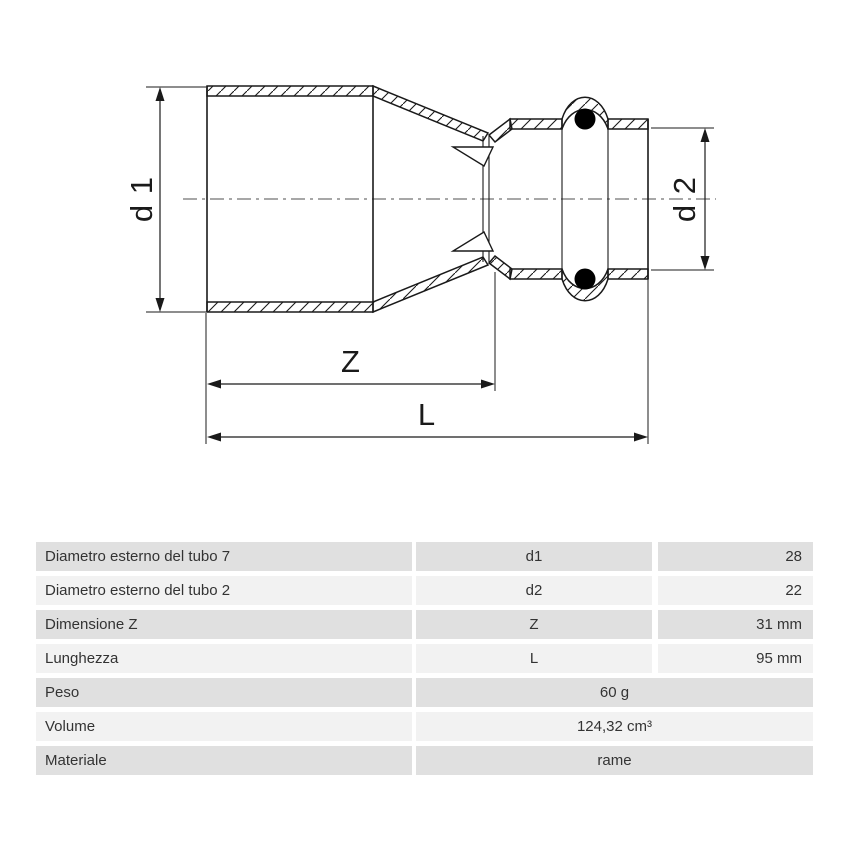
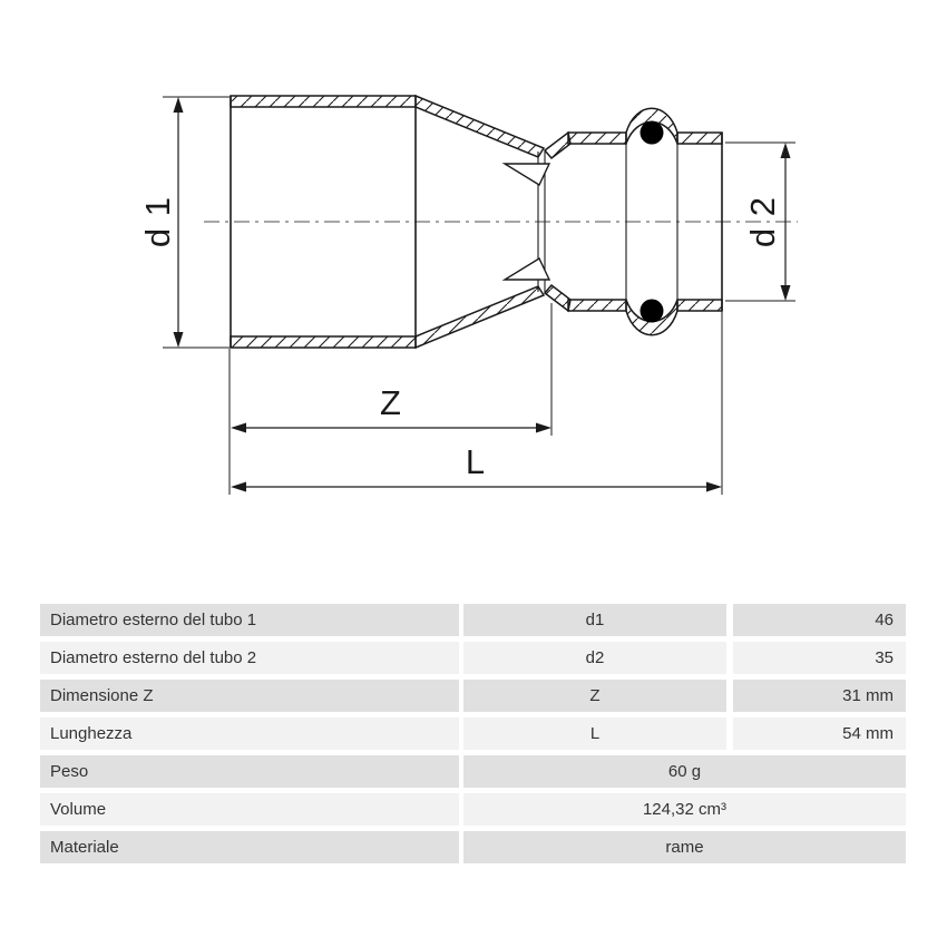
  Z
  L
- Diametro esterno del tubo 7
+ Diametro esterno del tubo 1
  d1
- 28
+ 46
  Diametro esterno del tubo 2
  d2
- 22
+ 35
  Dimensione Z
  Z
  31 mm
  Lunghezza
  L
- 95 mm
+ 54 mm
  Peso
  60 g
  Volume
  124,32 cm³
  Materiale
  rame
